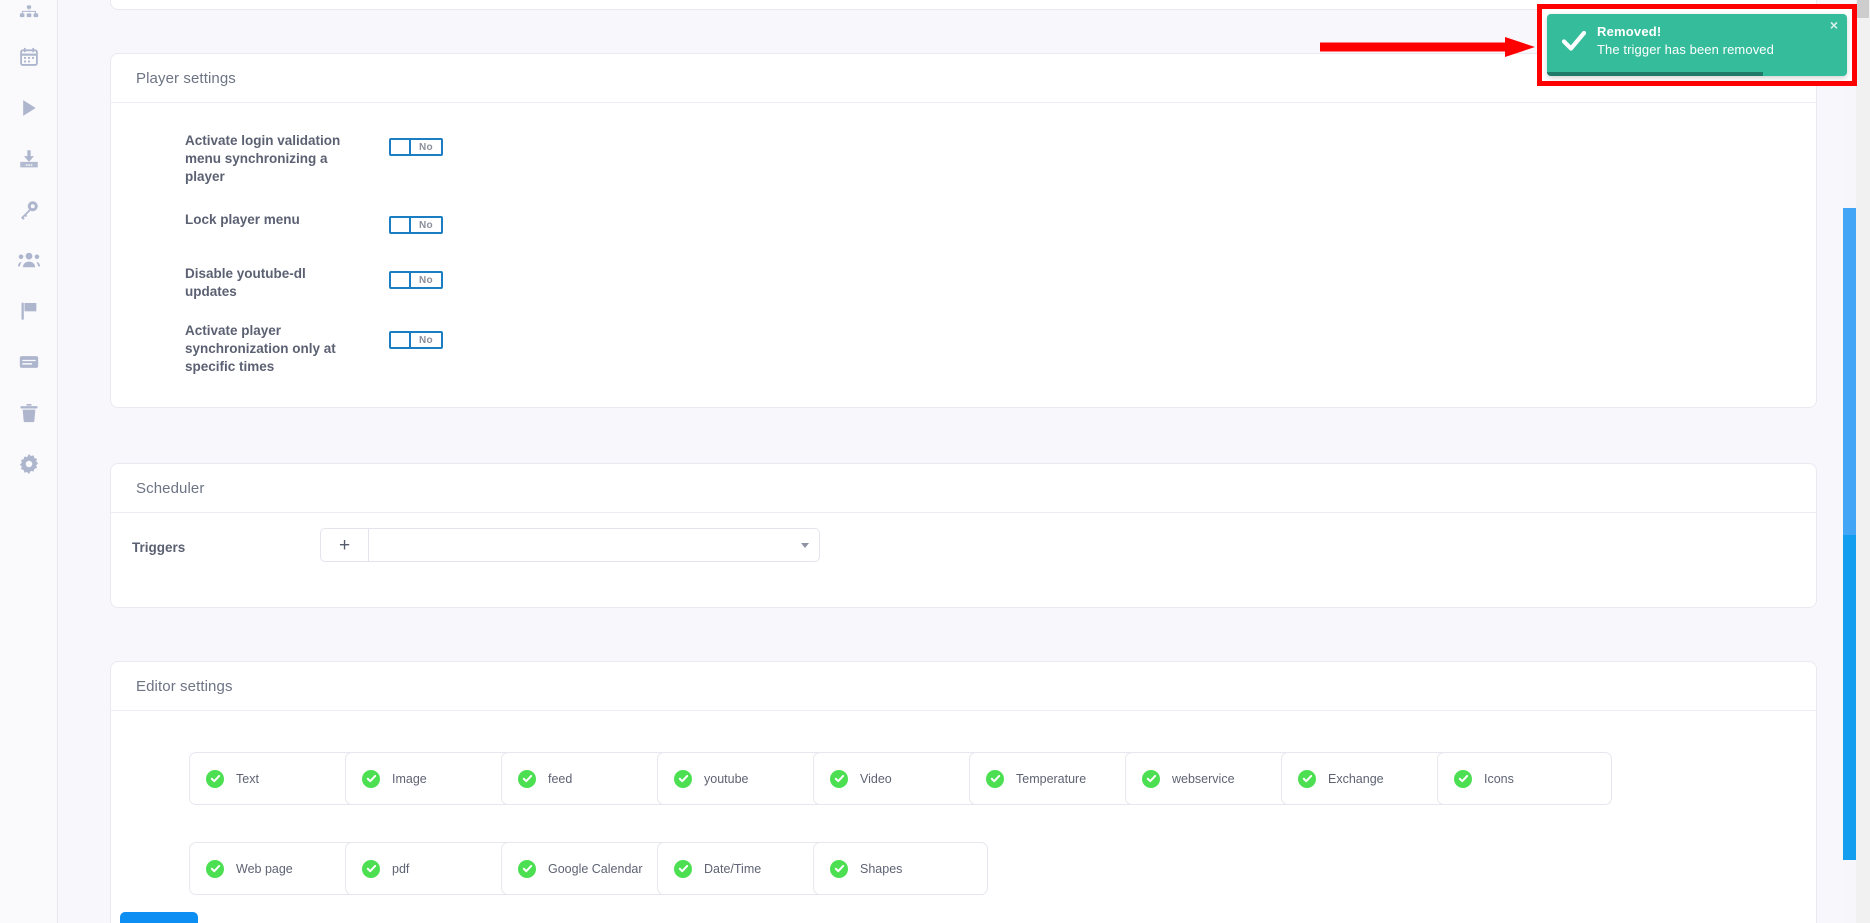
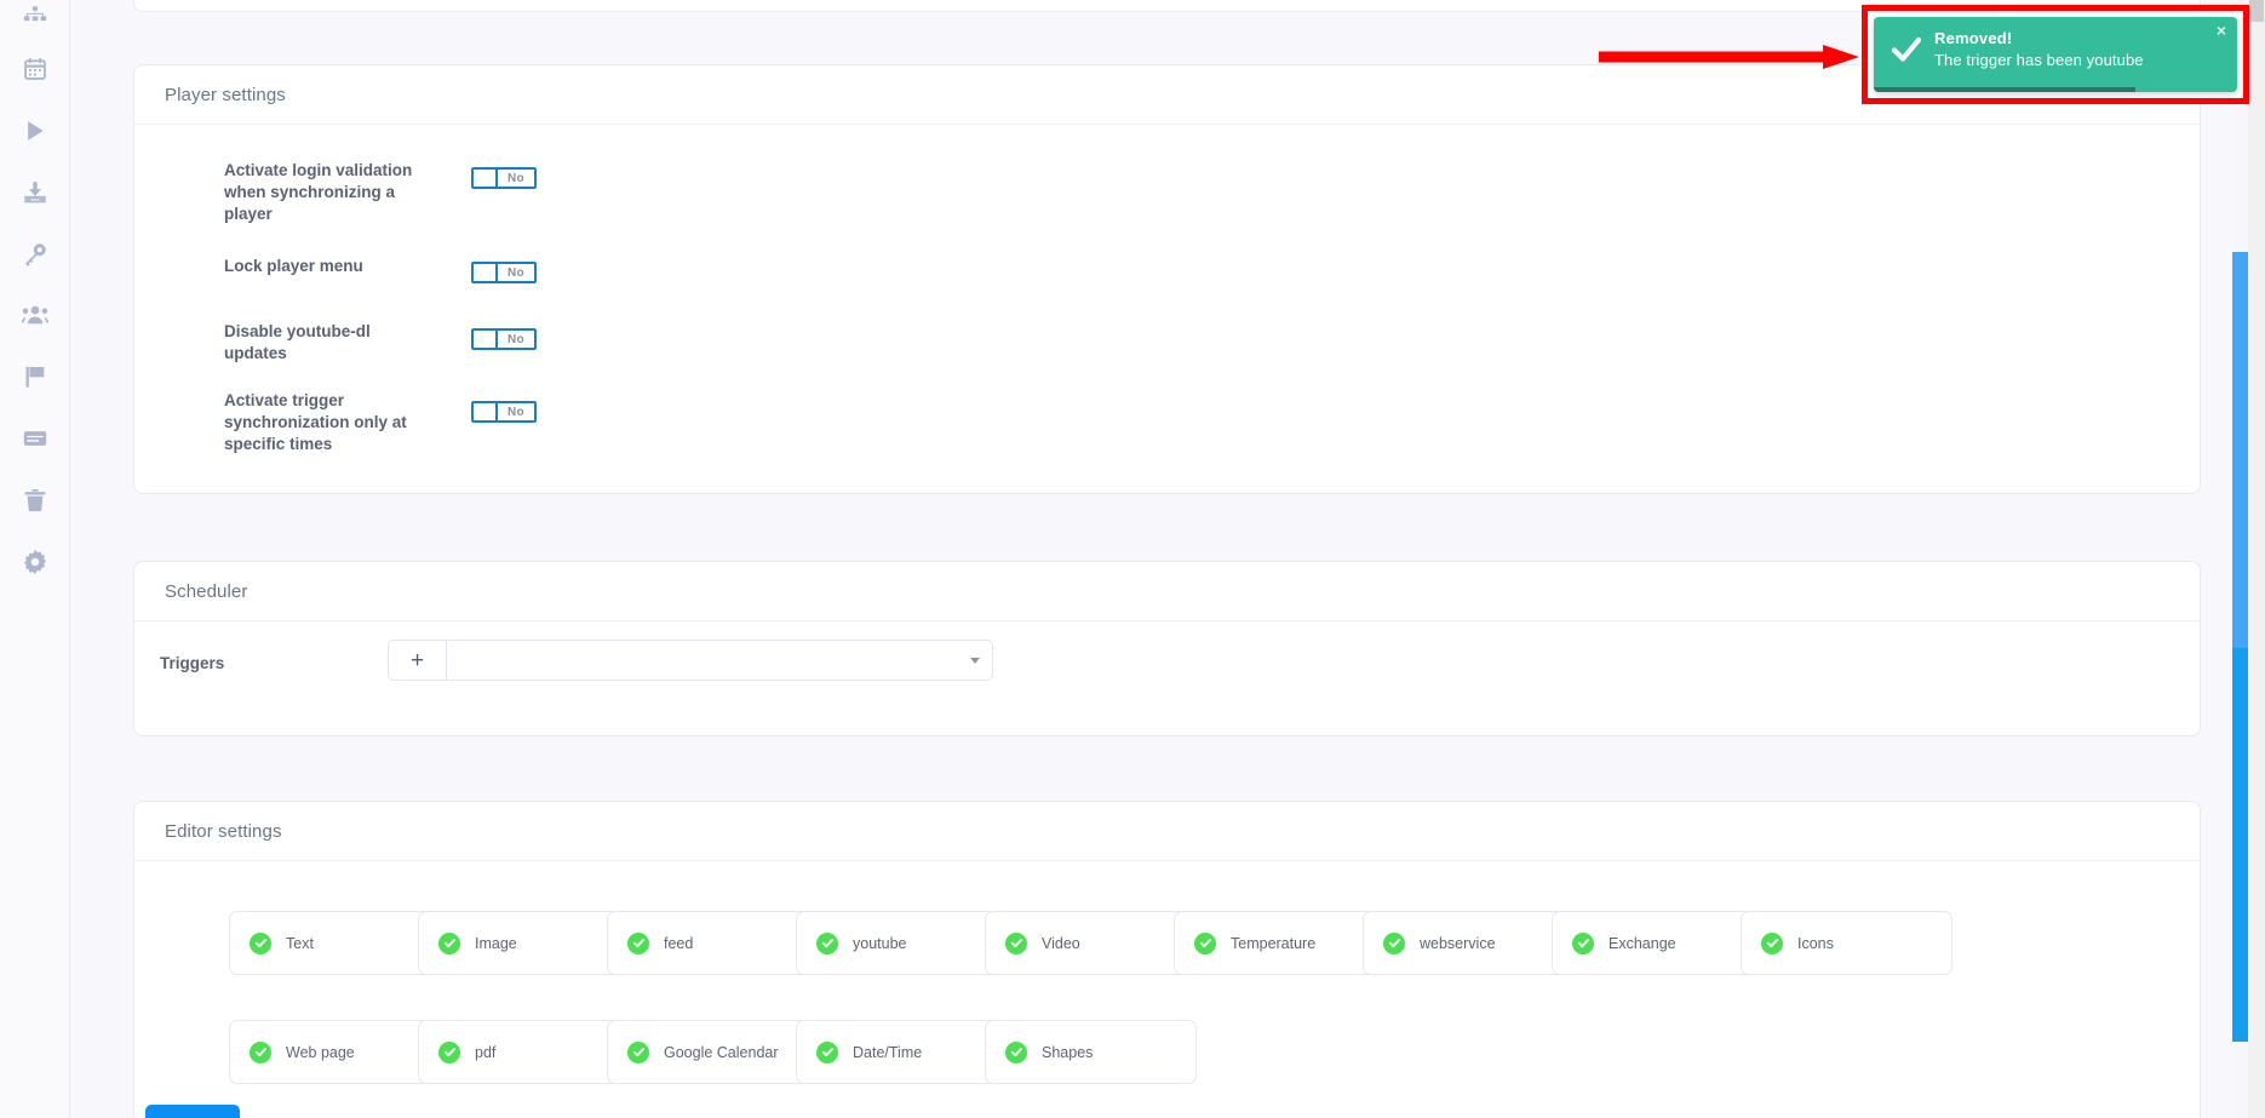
  Player settings
- Activate login validation menu synchronizing a player
+ Activate login validation when synchronizing a player
  No
  Lock player menu
  No
  Disable youtube-dl updates
  No
- Activate player synchronization only at specific times
+ Activate trigger synchronization only at specific times
  No
  Scheduler
  Triggers
  +
  Editor settings
  Text
  Image
  feed
  youtube
  Video
  Temperature
  webservice
  Exchange
  Icons
  Web page
  pdf
  Google Calendar
  Date/Time
  Shapes
  Removed!
- The trigger has been removed
+ The trigger has been youtube
  ×
